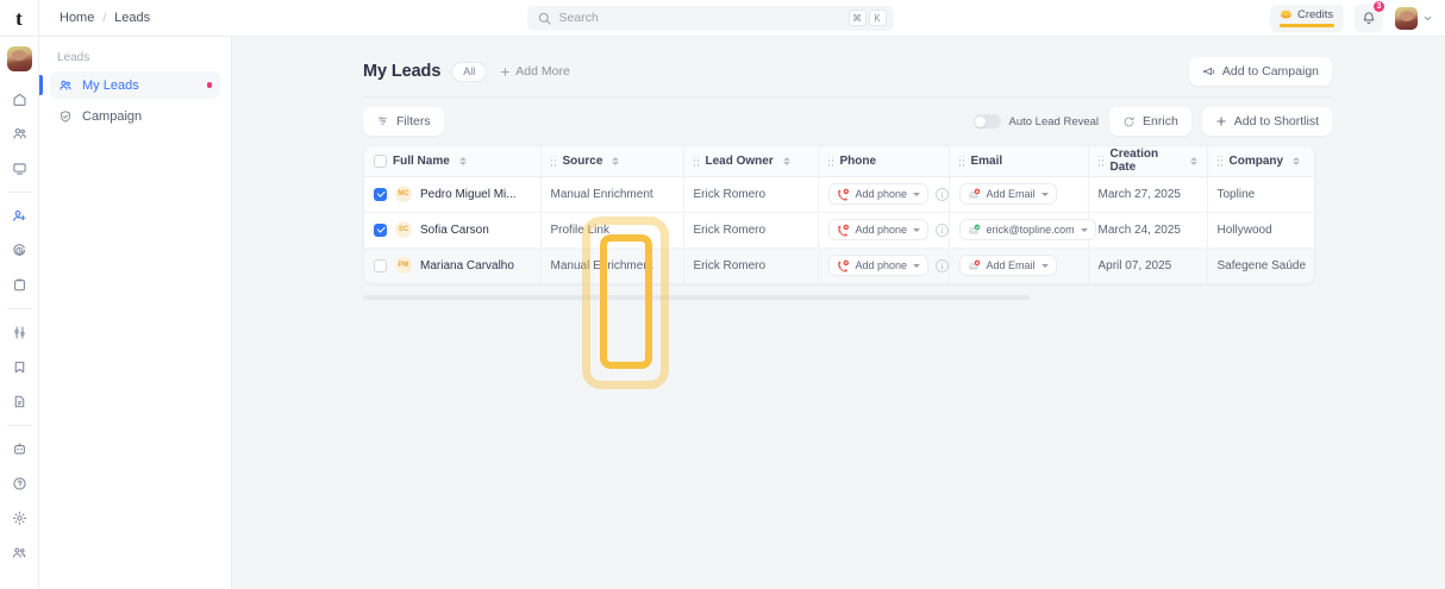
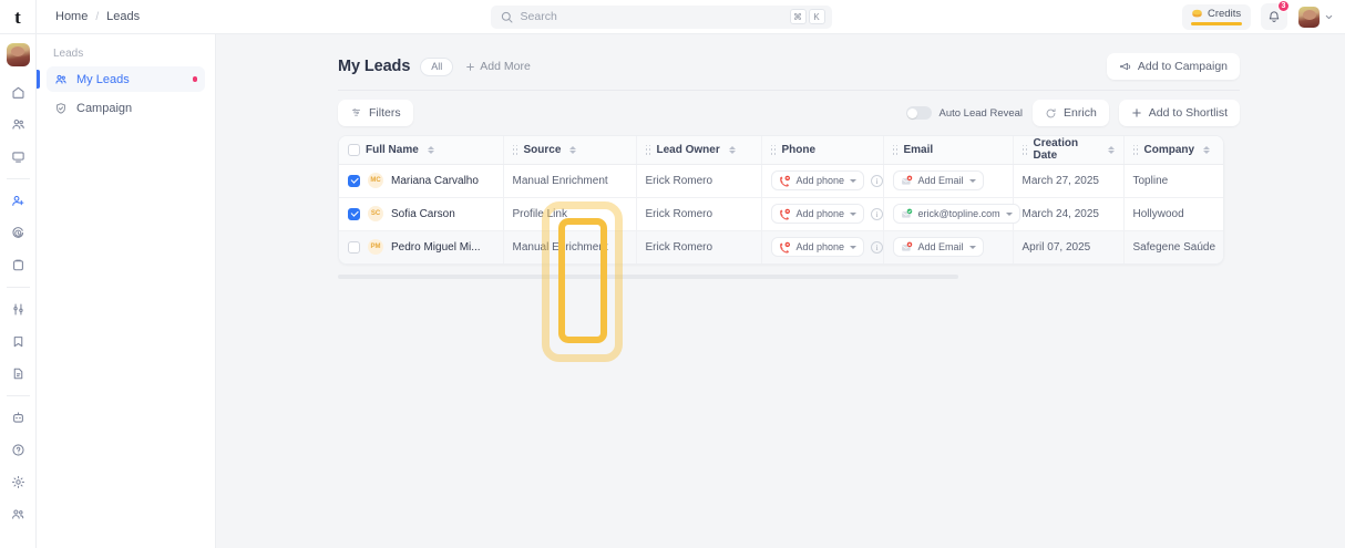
  t
  Home
  /
  Leads
  Search
  ⌘
  K
  Credits
  Leads
  My Leads
  Campaign
  My Leads
  All
  Add More
  Add to Campaign
  Filters
  Auto Lead Reveal
  Enrich
  Add to Shortlist
  Full Name	Source	Lead Owner	Phone	Email	Creation Date	Company
- Pedro Miguel Mi...	Manual Enrichment	Erick Romero	Add phone i	Add Email	March 27, 2025	Topline
+ Mariana Carvalho	Manual Enrichment	Erick Romero	Add phone i	Add Email	March 27, 2025	Topline
  Sofia Carson	Profile Link	Erick Romero	Add phone i	erick@topline.com	March 24, 2025	Hollywood
- Mariana Carvalho	Manual Enrichment	Erick Romero	Add phone i	Add Email	April 07, 2025	Safegene Saúde
+ Pedro Miguel Mi...	Manual Enrichment	Erick Romero	Add phone i	Add Email	April 07, 2025	Safegene Saúde
